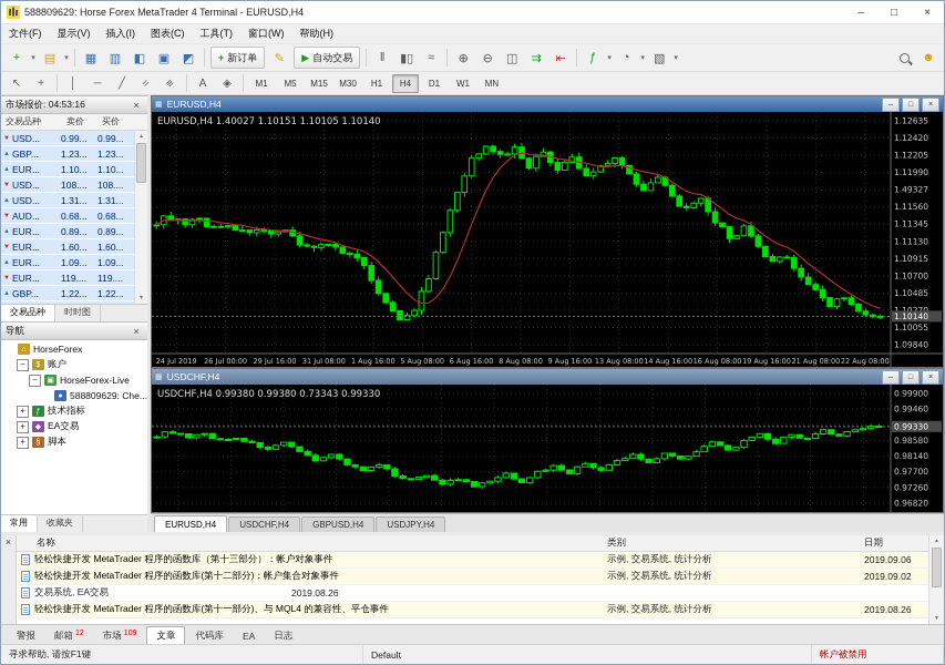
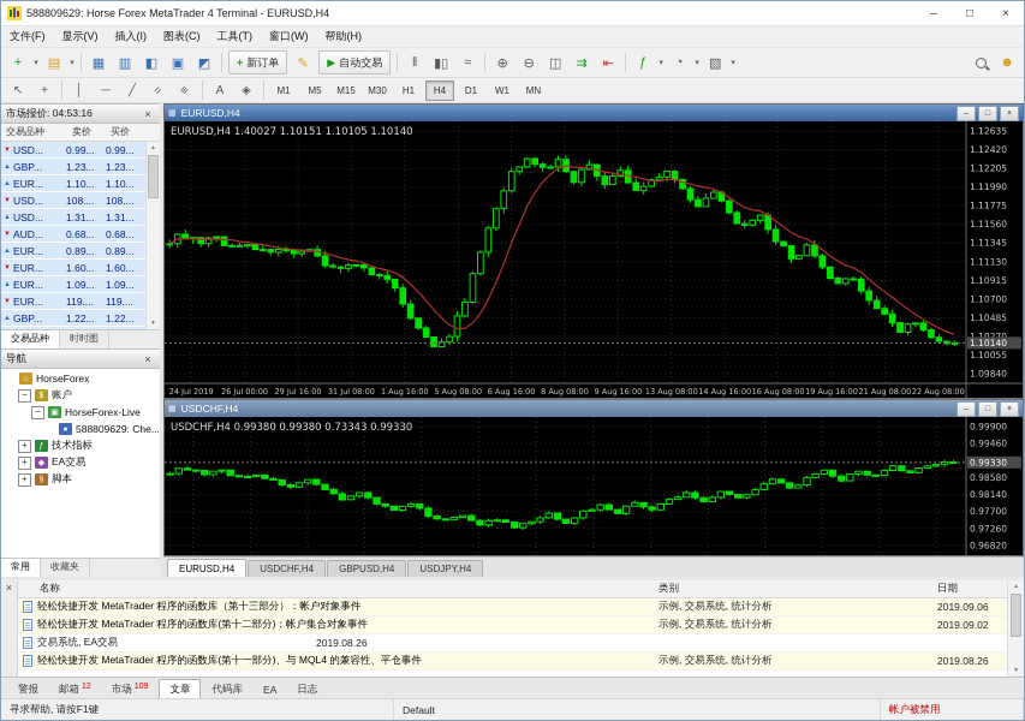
  588809629: Horse Forex MetaTrader 4 Terminal - EURUSD,H4
  –
  □
  ×
  文件(F)
  显示(V)
  插入(I)
  图表(C)
  工具(T)
  窗口(W)
  帮助(H)
  +
  ▤
  ▦
  ▥
  ◧
  ▣
  ◩
  +
  新订单
  ✎
  ▶
  自动交易
  ‖
  ▮▯
  ≈
  ⊕
  ⊖
  ◫
  ⇉
  ⇤
  ƒ
  ◔
  ▧
  ☻
  ↖
  +
  │
  ─
  ╱
  A
  ◈
  M1
  M5
  M15
  M30
  H1
  H4
  D1
  W1
  MN
  市场报价: 04:53:16
  ×
  交易品种
  卖价
  买价
  USD...
  0.99...
  0.99...
  GBP...
  1.23...
  1.23...
  EUR...
  1.10...
  1.10...
  USD...
  108....
  108....
  USD...
  1.31...
  1.31...
  AUD...
  0.68...
  0.68...
  EUR...
  0.89...
  0.89...
  EUR...
  1.60...
  1.60...
  EUR...
  1.09...
  1.09...
  EUR...
  119....
  119....
  GBP...
  1.22...
  1.22...
  交易品种
  时时图
  导航
  ×
  HorseForex
  −
  账户
  −
  HorseForex-Live
  588809629: Che...
  +
  技术指标
  +
  EA交易
  +
  脚本
  常用
  收藏夹
  EURUSD,H4
  1.12635
  1.12420
  1.12205
  1.11990
- 1.49327
+ 1.11775
  1.11560
  1.11345
  1.11130
  1.10915
  1.10700
  1.10485
  1.10270
  1.10055
  1.09840
  24 Jul 2019
  26 Jul 00:00
  29 Jul 16:00
  31 Jul 08:00
  1 Aug 16:00
  5 Aug 08:00
  6 Aug 16:00
  8 Aug 08:00
  9 Aug 16:00
  13 Aug 08:00
  14 Aug 16:00
  16 Aug 08:00
  19 Aug 16:00
  21 Aug 08:00
  22 Aug 08:00
  1.10140
  EURUSD,H4 1.40027 1.10151 1.10105 1.10140
  USDCHF,H4
  0.99900
  0.99460
  0.98580
  0.98140
  0.97700
  0.97260
  0.96820
  0.99330
  USDCHF,H4 0.99380 0.99380 0.73343 0.99330
  EURUSD,H4
  USDCHF,H4
  GBPUSD,H4
  USDJPY,H4
  ×
  名称
  类别
  日期
  轻松快捷开发 MetaTrader 程序的函数库（第十三部分）：帐户对象事件
  示例, 交易系统, 统计分析
  2019.09.06
  轻松快捷开发 MetaTrader 程序的函数库(第十二部分)：帐户集合对象事件
  示例, 交易系统, 统计分析
  2019.09.02
  交易系统, EA交易
  2019.08.26
  轻松快捷开发 MetaTrader 程序的函数库(第十一部分)、与 MQL4 的兼容性、平仓事件
  示例, 交易系统, 统计分析
  2019.08.26
  警报
  邮箱
  市场
  文章
  代码库
  EA
  日志
  寻求帮助, 请按F1键
  Default
  帐户被禁用
